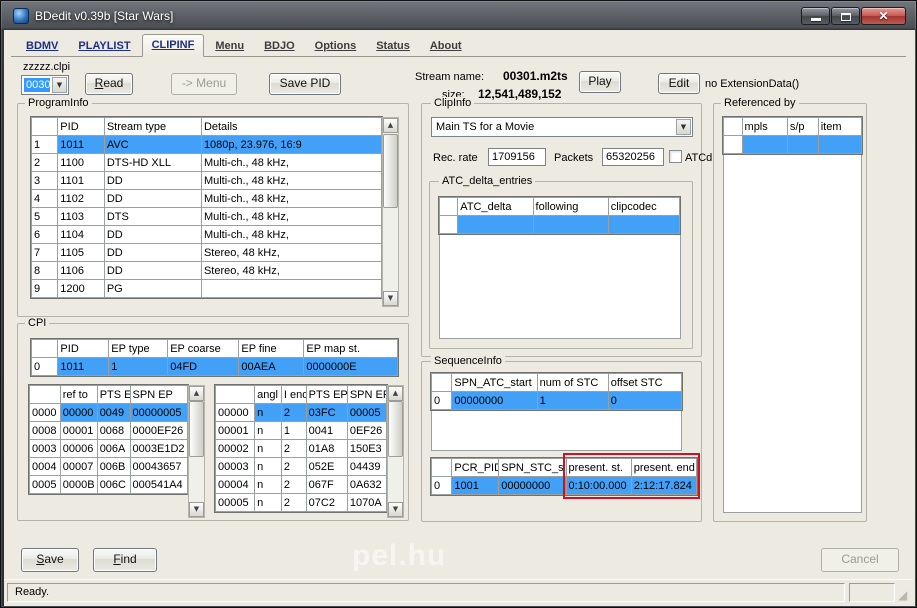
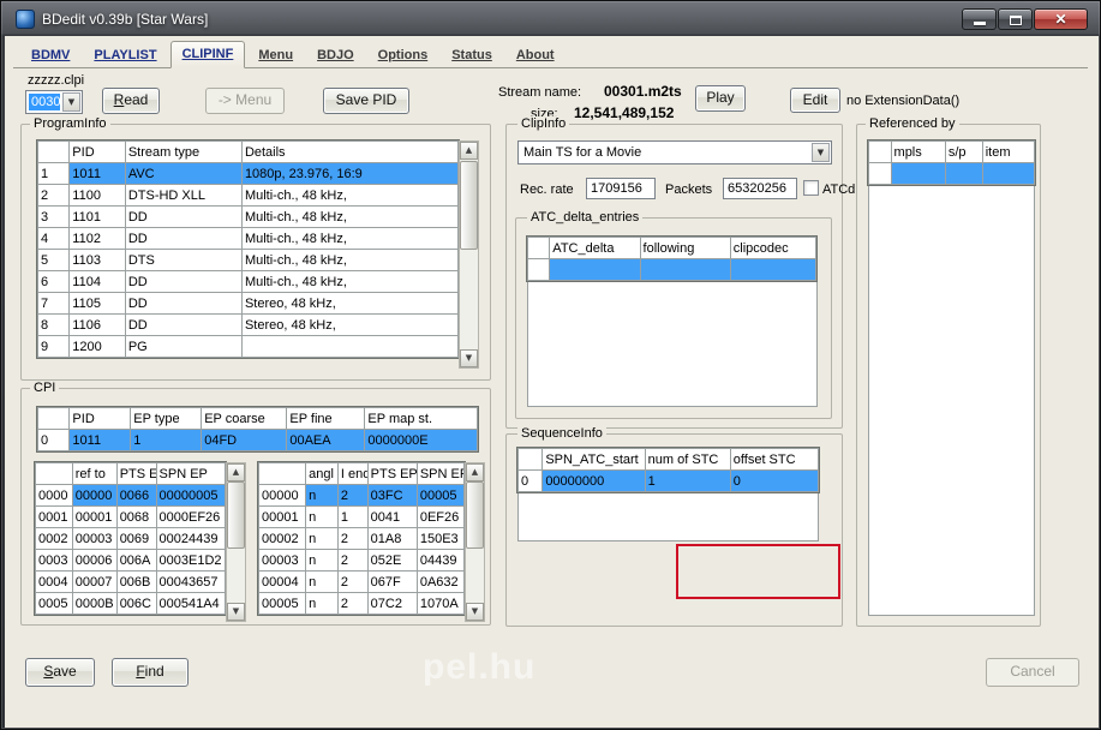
  BDedit v0.39b [Star Wars]
  ✕
  BDMV
  PLAYLIST
  CLIPINF
  Menu
  BDJO
  Options
  Status
  About
  zzzzz.clpi
  0030
  ▼
  Read
  -> Menu
  Save PID
  Stream name:
  00301.m2ts
  size:
  12,541,489,152
  Play
  Edit
  no ExtensionData()
  ProgramInfo
  	PID	Stream type	Details
  1	1011	AVC	1080p, 23.976, 16:9
  2	1100	DTS-HD XLL	Multi-ch., 48 kHz,
  3	1101	DD	Multi-ch., 48 kHz,
  4	1102	DD	Multi-ch., 48 kHz,
  5	1103	DTS	Multi-ch., 48 kHz,
  6	1104	DD	Multi-ch., 48 kHz,
  7	1105	DD	Stereo, 48 kHz,
  8	1106	DD	Stereo, 48 kHz,
  9	1200	PG
  ▲
  ▼
  CPI
  	PID	EP type	EP coarse	EP fine	EP map st.
  0	1011	1	04FD	00AEA	0000000E
  	ref to	PTS E	SPN EP
- 0000	00000	0049	00000005
+ 0000	00000	0066	00000005
- 0008	00001	0068	0000EF26
+ 0001	00001	0068	0000EF26
+ 0002	00003	0069	00024439
  0003	00006	006A	0003E1D2
  0004	00007	006B	00043657
  0005	0000B	006C	000541A4
  ▲
  ▼
  	angl	I end	PTS EP	SPN E
  00000	n	2	03FC	00005
  00001	n	1	0041	0EF26
  00002	n	2	01A8	150E3
  00003	n	2	052E	04439
  00004	n	2	067F	0A632
  00005	n	2	07C2	1070A
  ▲
  ▼
  ClipInfo
  Main TS for a Movie
  ▼
  Rec. rate
  1709156
  Packets
  65320256
  ATCd
  ATC_delta_entries
  	ATC_delta	following	clipcodec
  SequenceInfo
  	SPN_ATC_start	num of STC	offset STC
  0	00000000	1	0
- 	PCR_PID	SPN_STC_s	present. st.	present. end
- 0	1001	00000000	0:10:00.000	2:12:17.824
  Referenced by
  	mpls	s/p	item
  Save
  Find
  Cancel
- Ready.
- ◢
